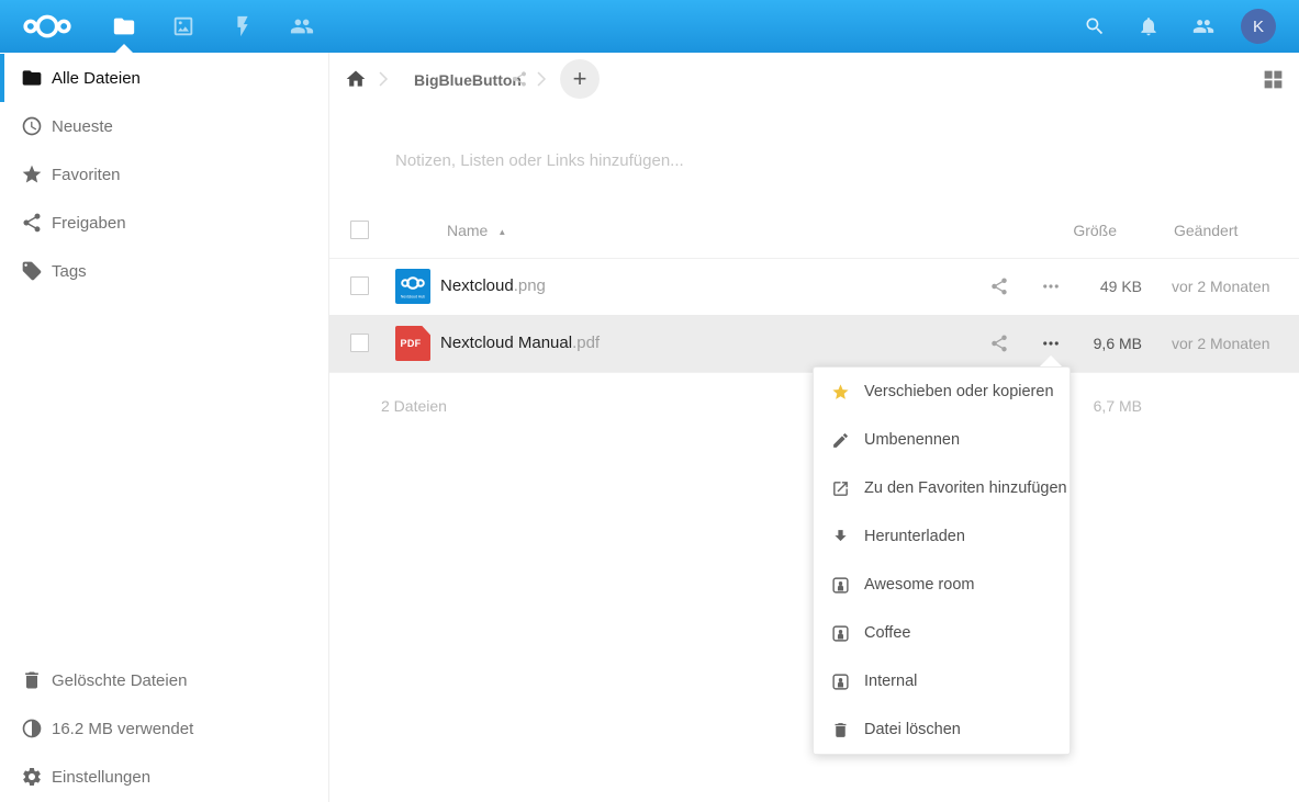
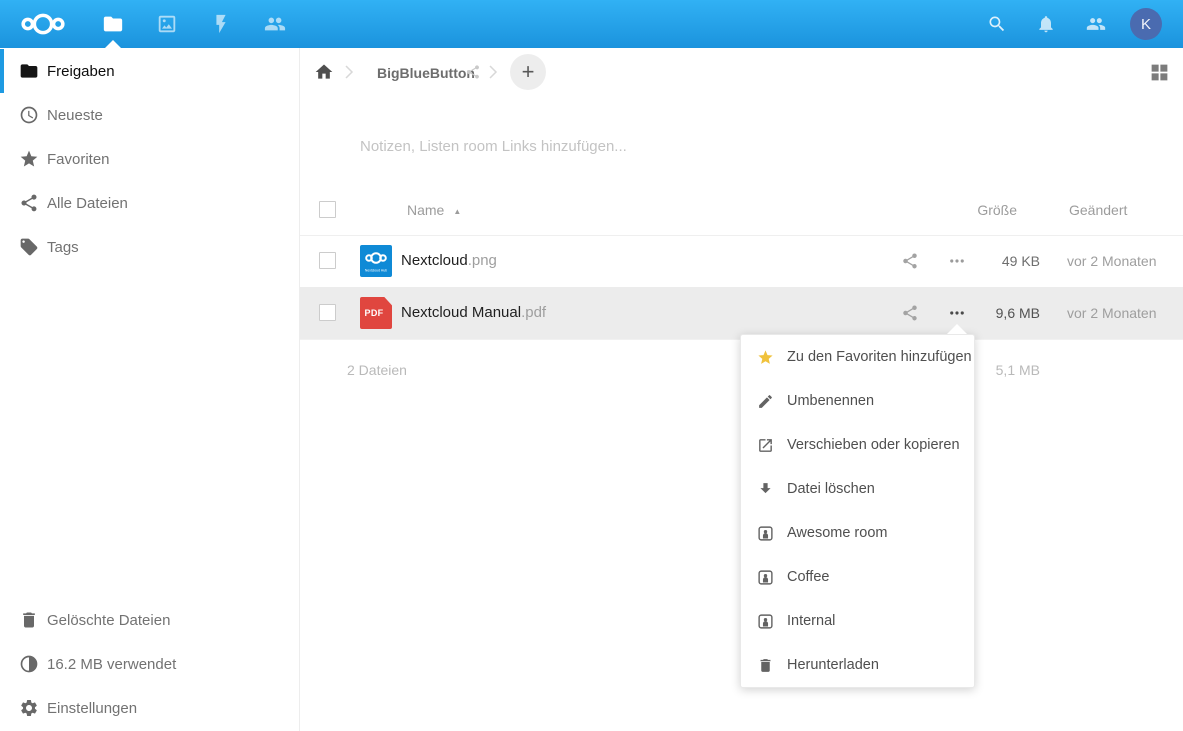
  K
- Alle Dateien
+ Freigaben
  Neueste
  Favoriten
- Freigaben
+ Alle Dateien
  Tags
  Gelöschte Dateien
  16.2 MB verwendet
  Einstellungen
  BigBlueButto
  +
- Notizen, Listen oder Links hinzufügen...
+ Notizen, Listen room Links hinzufügen...
  Name
  Größe
  Geändert
  Nextcloud.png
  49 KB
  vor 2 Monaten
  PDF
  Nextcloud Manual.pdf
  9,6 MB
  vor 2 Monaten
  2 Dateien
- 6,7 MB
+ 5,1 MB
- Verschieben oder kopieren
+ Zu den Favoriten hinzufügen
  Umbenennen
- Zu den Favoriten hinzufügen
+ Verschieben oder kopieren
- Herunterladen
+ Datei löschen
  Awesome room
  Coffee
  Internal
- Datei löschen
+ Herunterladen
